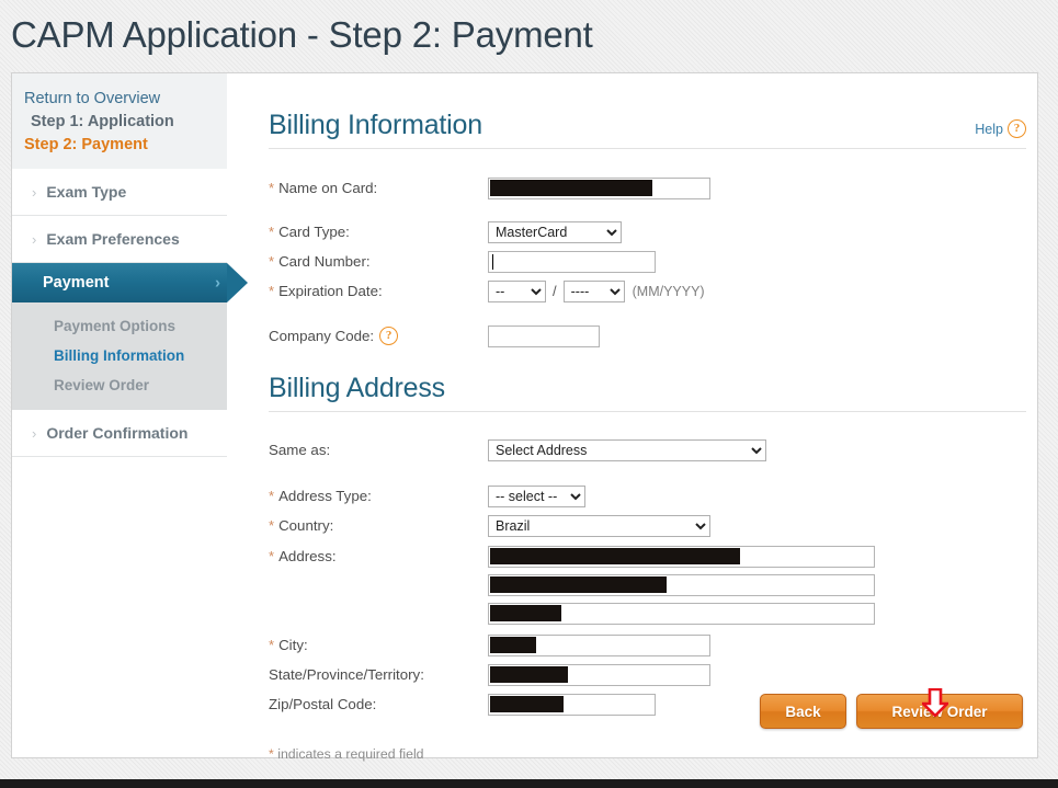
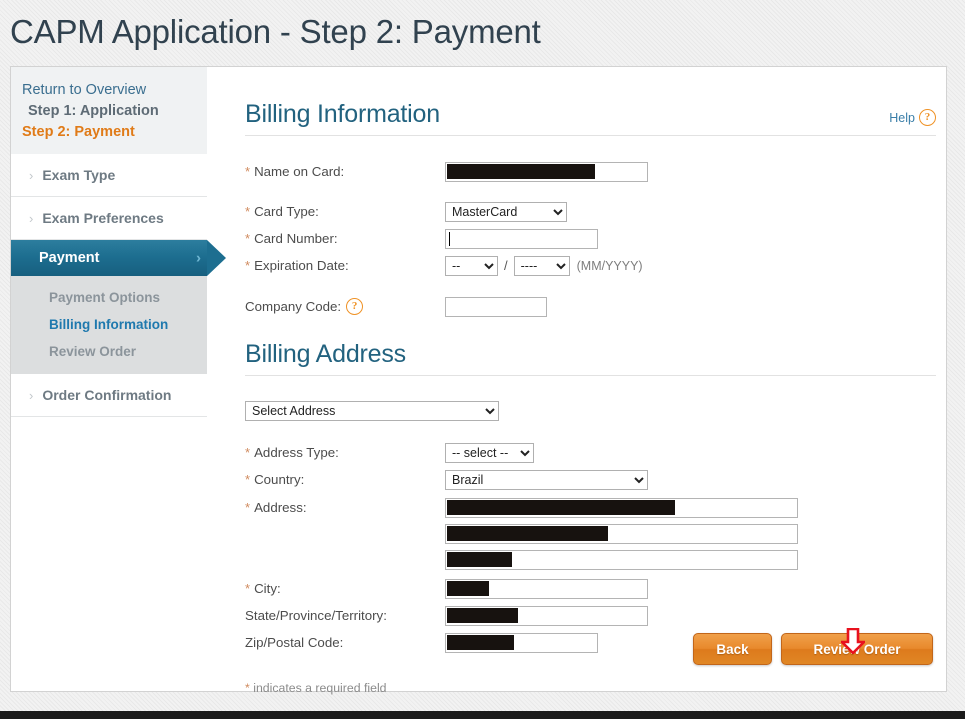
  CAPM Application - Step 2: Payment
  Return to Overview
  Step 1: Application
  Step 2: Payment
  ›
  Exam Type
  ›
  Exam Preferences
  Payment
  ›
  Payment Options
  Billing Information
  Review Order
  ›
  Order Confirmation
  Billing Information
  Help
  ?
  *
  Name on Card:
  *
  Card Type:
  MasterCard
  *
  Card Number:
  *
  Expiration Date:
  --
  /
  ----
  (MM/YYYY)
  Company Code:
  ?
  Billing Address
- Same as:
  Select Address
  *
  Address Type:
  -- select --
  *
  Country:
  Brazil
  *
  Address:
  *
  City:
  State/Province/Territory:
  Zip/Postal Code:
  * indicates a required field
  Back
  Revie Order
